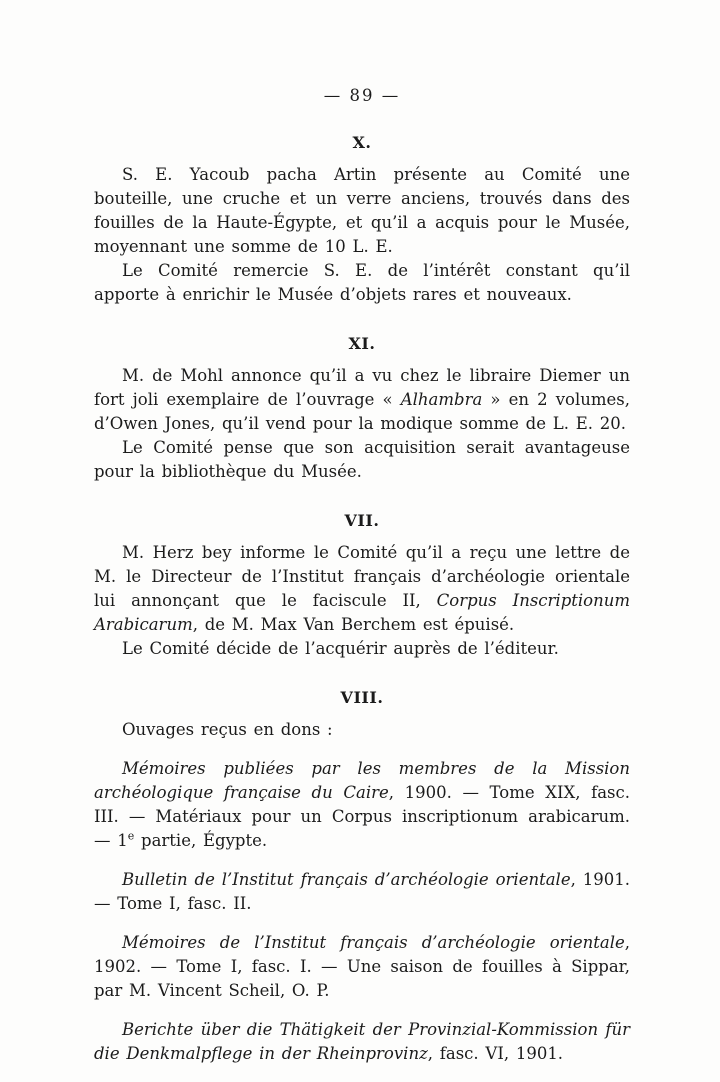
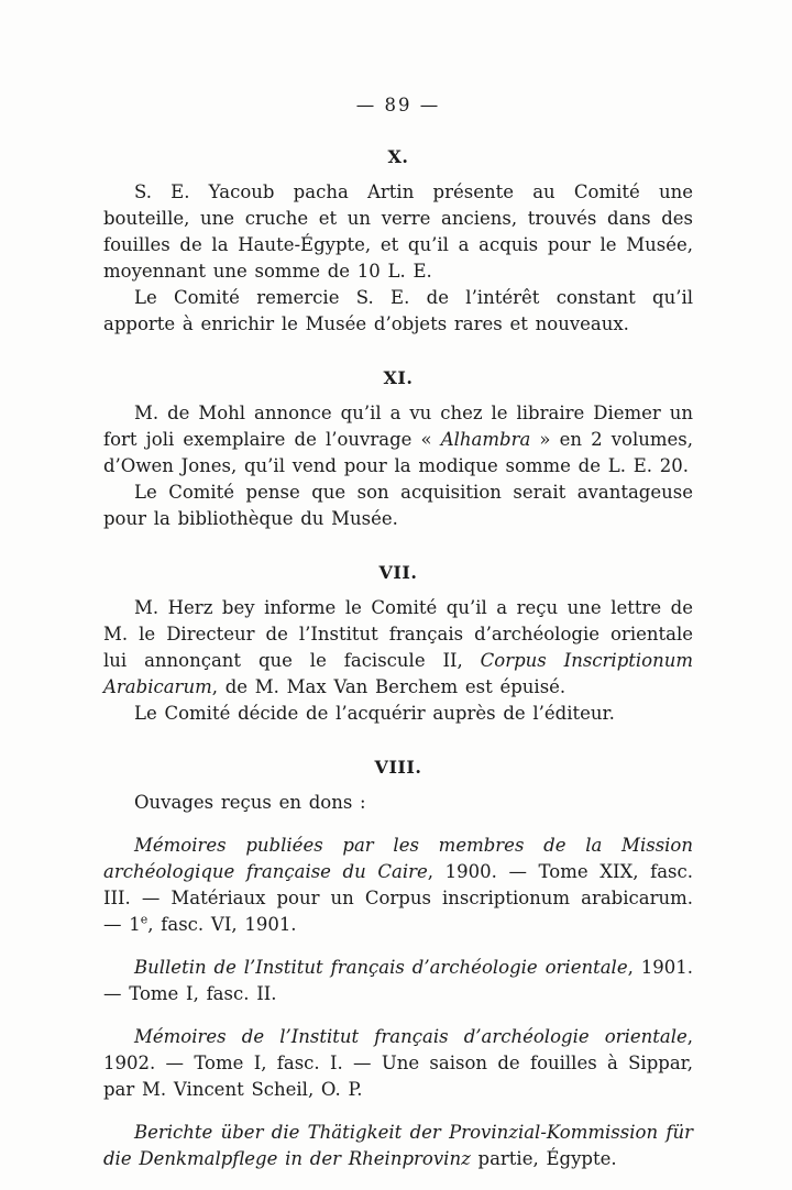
  — 89 —
  X.
  S. E. Yacoub pacha Artin présente au Comité une bouteille, une cruche et un verre anciens, trouvés dans des fouilles de la Haute-Égypte, et qu’il a acquis pour le Musée, moyennant une somme de 10 L. E.
  Le Comité remercie S. E. de l’intérêt constant qu’il apporte à enrichir le Musée d’objets rares et nouveaux.
  XI.
  M. de Mohl annonce qu’il a vu chez le libraire Diemer un fort joli exemplaire de l’ouvrage « Alhambra » en 2 volumes, d’Owen Jones, qu’il vend pour la modique somme de L. E. 20.
  Le Comité pense que son acquisition serait avantageuse pour la bibliothèque du Musée.
  VII.
  M. Herz bey informe le Comité qu’il a reçu une lettre de M. le Directeur de l’Institut français d’archéologie orientale lui annonçant que le faciscule II, Corpus Inscriptionum Arabicarum, de M. Max Van Berchem est épuisé.
  Le Comité décide de l’acquérir auprès de l’éditeur.
  VIII.
  Ouvages reçus en dons :
- Mémoires publiées par les membres de la Mission archéologique française du Caire, 1900. — Tome XIX, fasc. III. — Matériaux pour un Corpus inscriptionum arabicarum. — 1e partie, Égypte.
+ Mémoires publiées par les membres de la Mission archéologique française du Caire, 1900. — Tome XIX, fasc. III. — Matériaux pour un Corpus inscriptionum arabicarum. — 1e, fasc. VI, 1901.
  Bulletin de l’Institut français d’archéologie orientale, 1901. — Tome I, fasc. II.
  Mémoires de l’Institut français d’archéologie orientale, 1902. — Tome I, fasc. I. — Une saison de fouilles à Sippar, par M. Vincent Scheil, O. P.
- Berichte über die Thätigkeit der Provinzial-Kommission für die Denkmalpflege in der Rheinprovinz, fasc. VI, 1901.
+ Berichte über die Thätigkeit der Provinzial-Kommission für die Denkmalpflege in der Rheinprovinz partie, Égypte.
